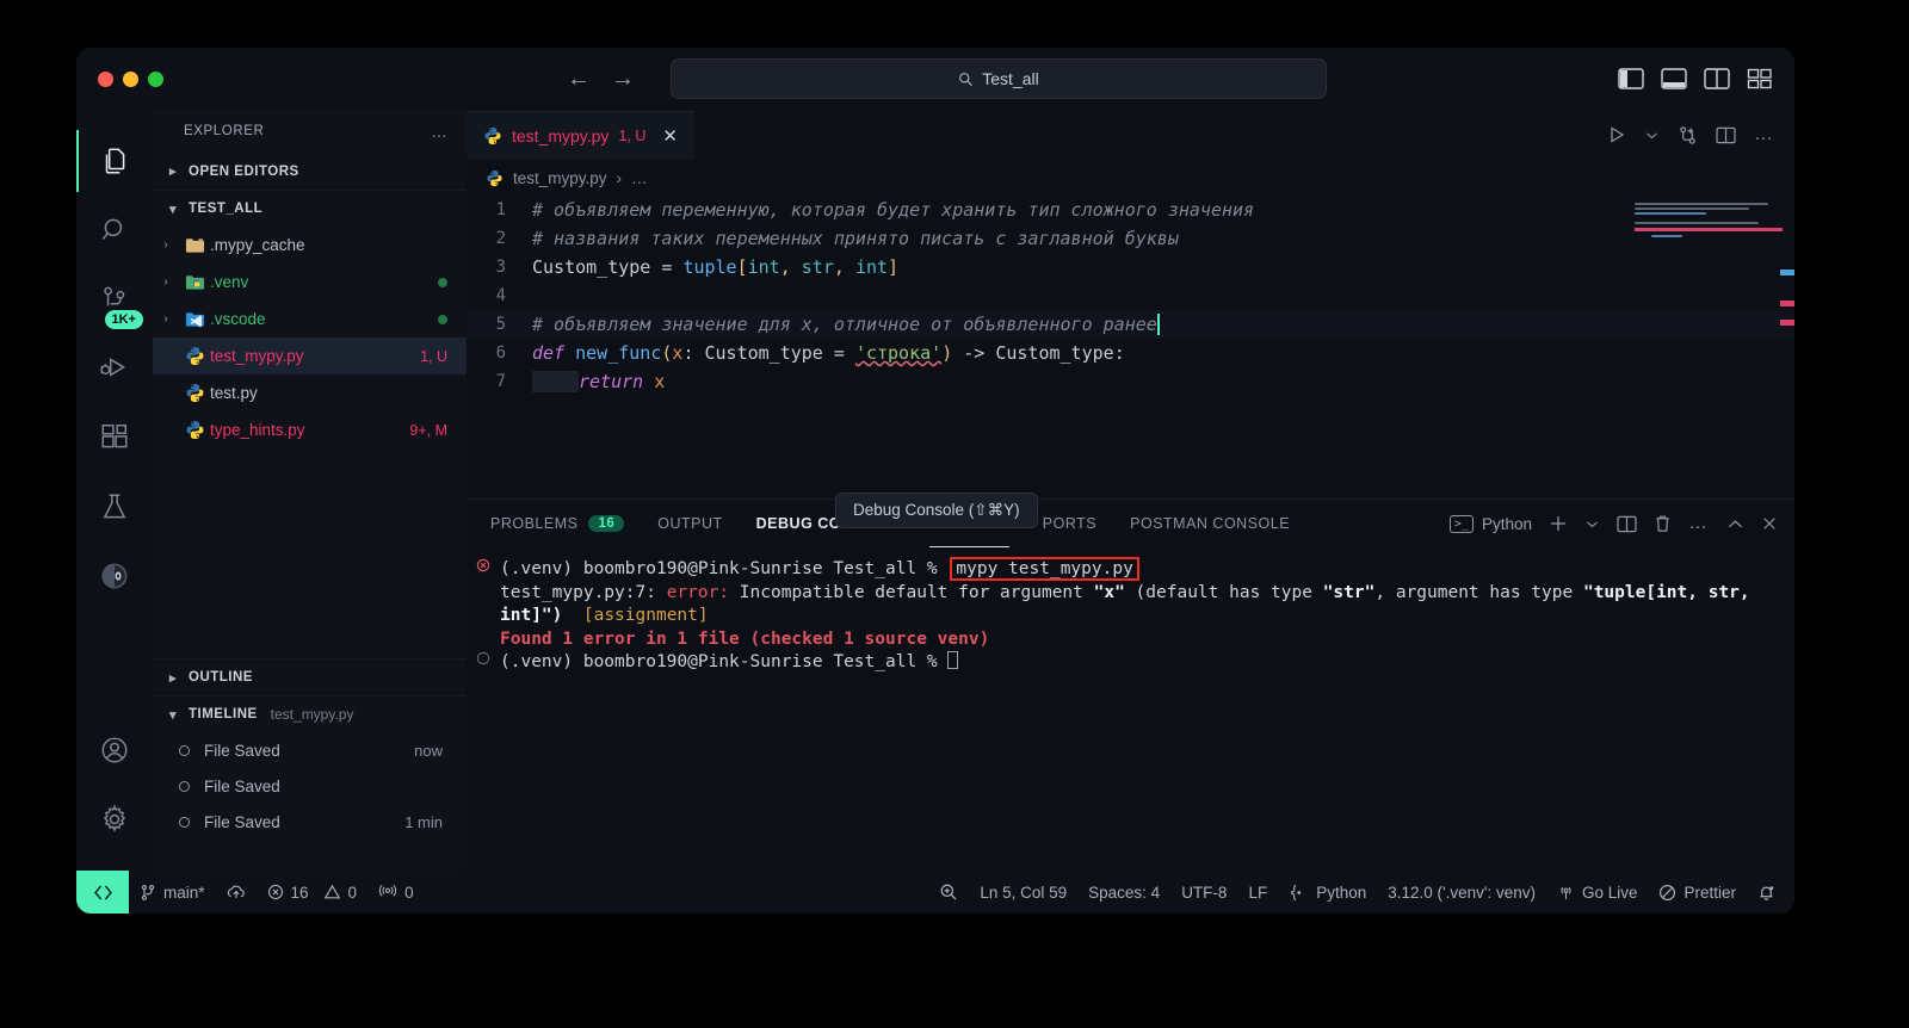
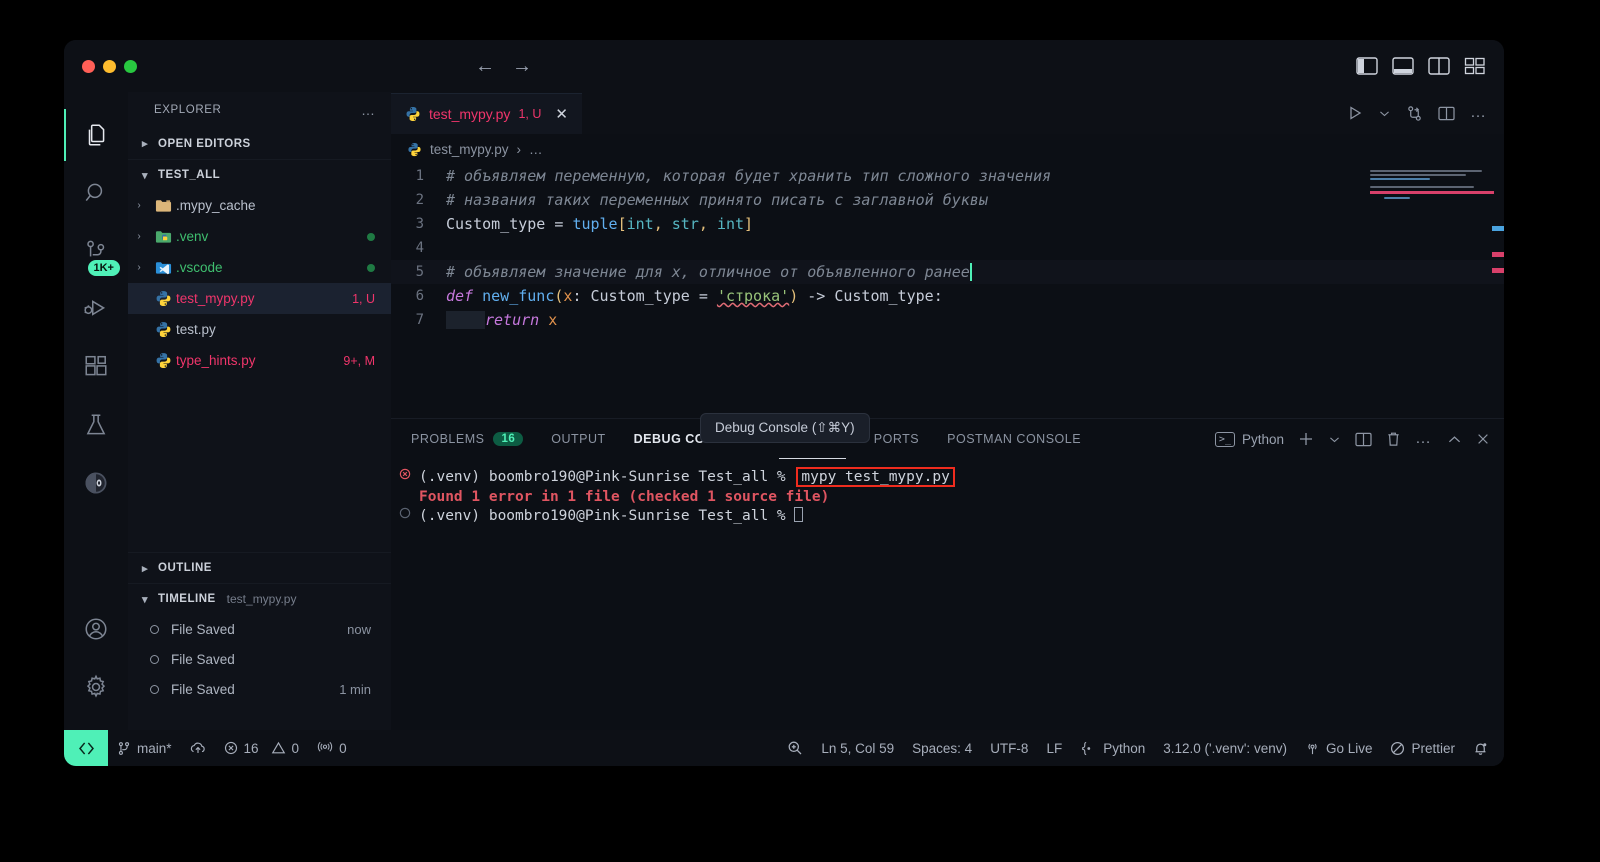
  ←
  →
- Test_all
  1K+
  EXPLORER
  …
  ▸
  OPEN EDITORS
  ▾
  TEST_ALL
  ›
  .mypy_cache
  ›
  .venv
  ›
  .vscode
  test_mypy.py
  1, U
  test.py
  type_hints.py
  9+, M
  ▸
  OUTLINE
  ▾
  TIMELINE
  test_mypy.py
  File Saved
  now
  File Saved
  File Saved
  1 min
  test_mypy.py
  1, U
  ✕
  …
  test_mypy.py
  ›
  …
  1
  # объявляем переменную, которая будет хранить тип сложного значения
  2
  # названия таких переменных принято писать с заглавной буквы
  3
  Custom_type = tuple[int, str, int]
  4
  5
  # объявляем значение для x, отличное от объявленного ранее
  6
  def new_func(x: Custom_type = 'строка') -> Custom_type:
  7
  return x
  Debug Console (⇧⌘Y)
  PROBLEMS
  16
  OUTPUT
  PORTS
  POSTMAN CONSOLE
  >_
  Python
  …
  (.venv) boombro190@Pink-Sunrise Test_all % mypy test_mypy.py
- test_mypy.py:7: error: Incompatible default for argument "x" (default has type "str", argument has type "tuple[int, str, int]") [assignment]
- Found 1 error in 1 file (checked 1 source venv)
+ Found 1 error in 1 file (checked 1 source file)
  (.venv) boombro190@Pink-Sunrise Test_all %
  main*
  16
  0
  0
  Ln 5, Col 59
  Spaces: 4
  UTF-8
  LF
  Python
  3.12.0 ('.venv': venv)
  Go Live
  Prettier
